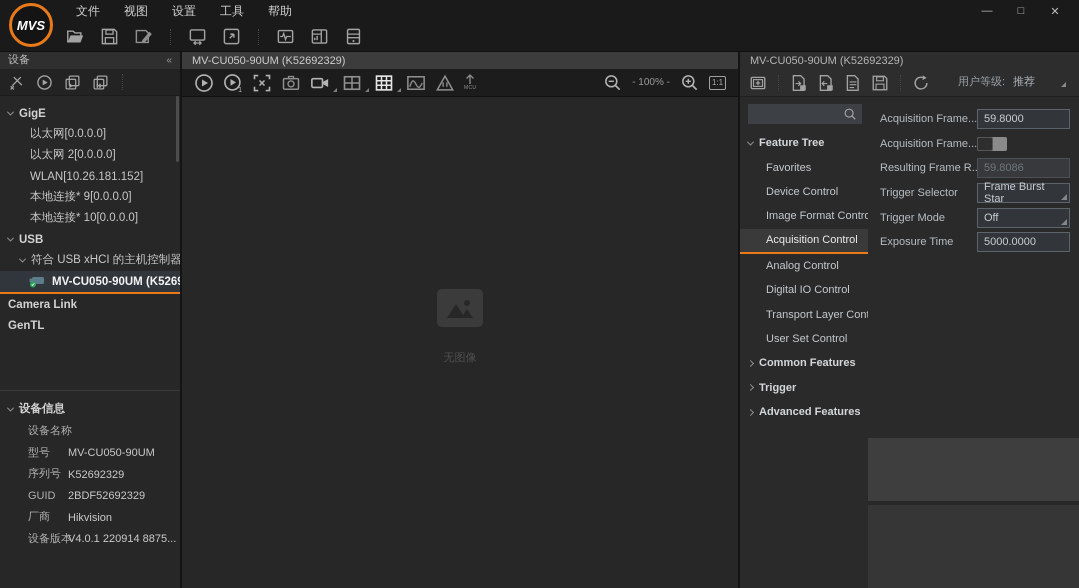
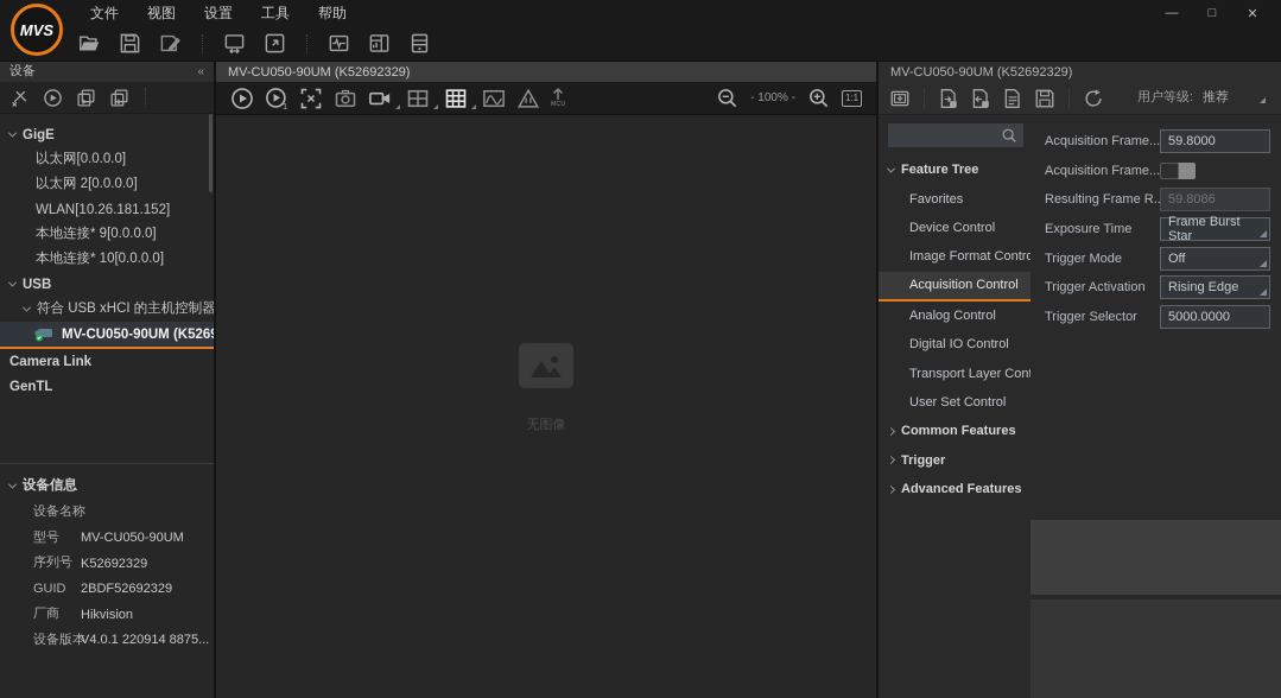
  MVS
  文件
  视图
  设置
  工具
  帮助
  —
  □
  ✕
  设备
  «
  GigE
  以太网[0.0.0.0]
  以太网 2[0.0.0.0]
  WLAN[10.26.181.152]
  本地连接* 9[0.0.0.0]
  本地连接* 10[0.0.0.0]
  USB
  符合 USB xHCI 的主机控制器
  MV-CU050-90UM (K526
  Camera Link
  GenTL
  设备信息
  设备名称
  型号
  MV-CU050-90UM
  序列号
  K52692329
  GUID
  2BDF52692329
  厂商
  Hikvision
  设备版本
  V4.0.1 220914 8875...
  MV-CU050-90UM (K52692329)
  1
  - 100% -
  1:1
  无图像
  MV-CU050-90UM (K52692329)
  用户等级:
  推荐
  Feature Tree
  Favorites
  Device Control
  Image Format Contro
  Acquisition Control
  Analog Control
  Digital IO Control
  Transport Layer Con
  User Set Control
  Common Features
  Trigger
  Advanced Features
  Acquisition Frame...
  59.8000
  Acquisition Frame...
  Resulting Frame R.
  59.8086
- Trigger Selector
+ Exposure Time
  Frame Burst Star
  Trigger Mode
  Off
+ Trigger Activation
+ Rising Edge
- Exposure Time
+ Trigger Selector
  5000.0000
